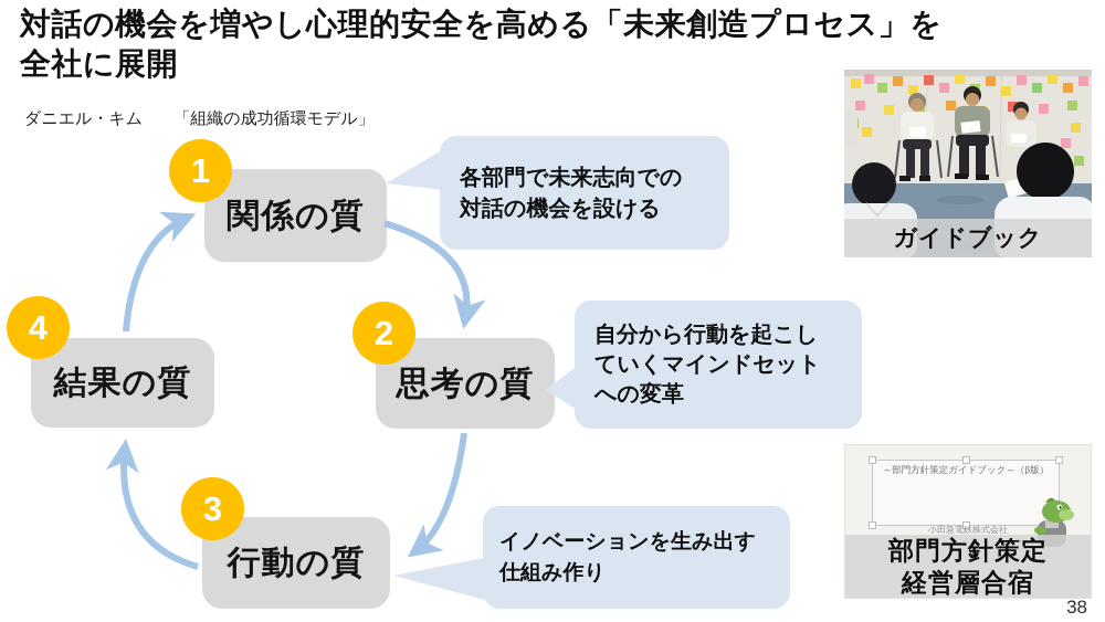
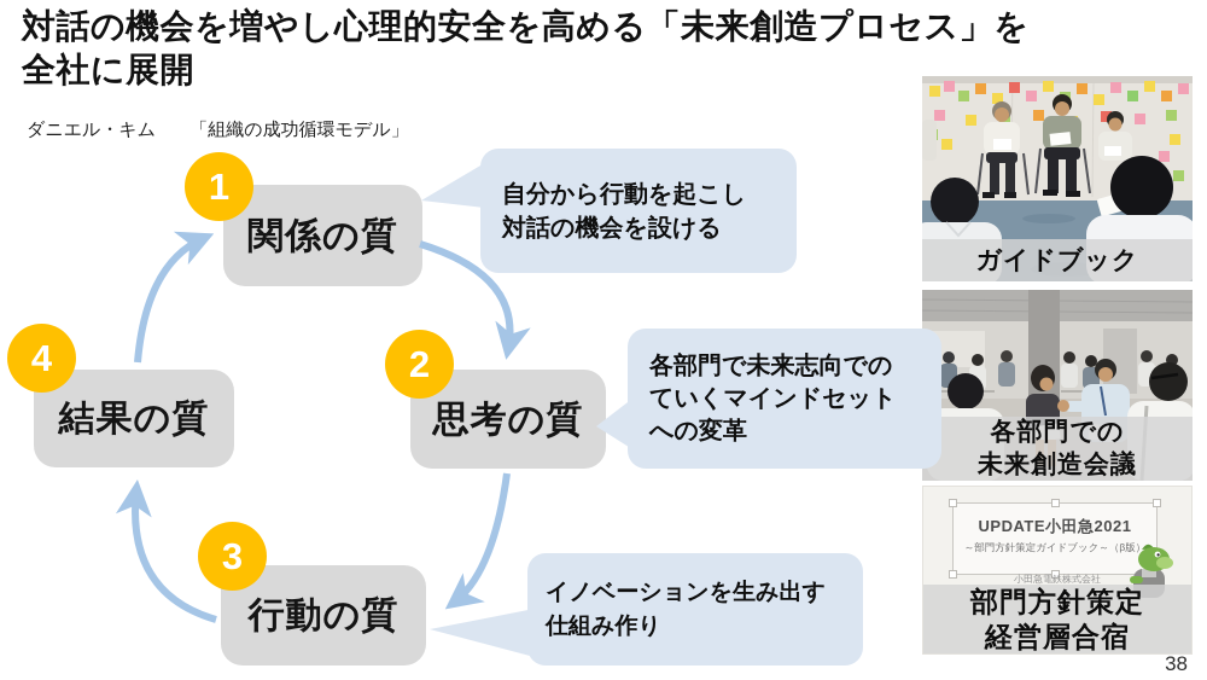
  対話の機会を増やし心理的安全を高める「未来創造プロセス」を
  全社に展開
  ダニエル・キム 「組織の成功循環モデル」
  関係の質
  思考の質
  行動の質
  結果の質
  1
  2
  3
  4
- 各部門で未来志向での
+ 自分から行動を起こし
  対話の機会を設ける
- 自分から行動を起こし
+ 各部門で未来志向での
  ていくマインドセット
  への変革
  イノベーションを生み出す
  仕組み作り
  ガイドブック
+ 各部門での
+ 未来創造会議
+ UPDATE小田急2021
  ～部門方針策定ガイドブック～（β版）
  小田急電鉄株式会社
  部門方針策定
  経営層合宿
  38
